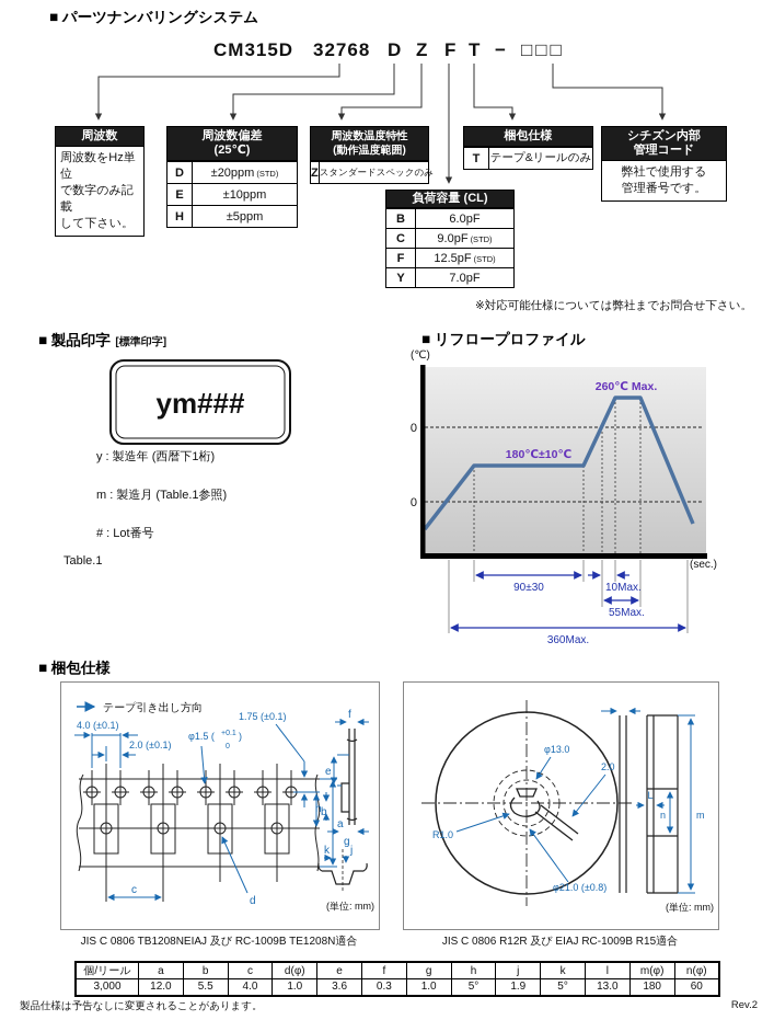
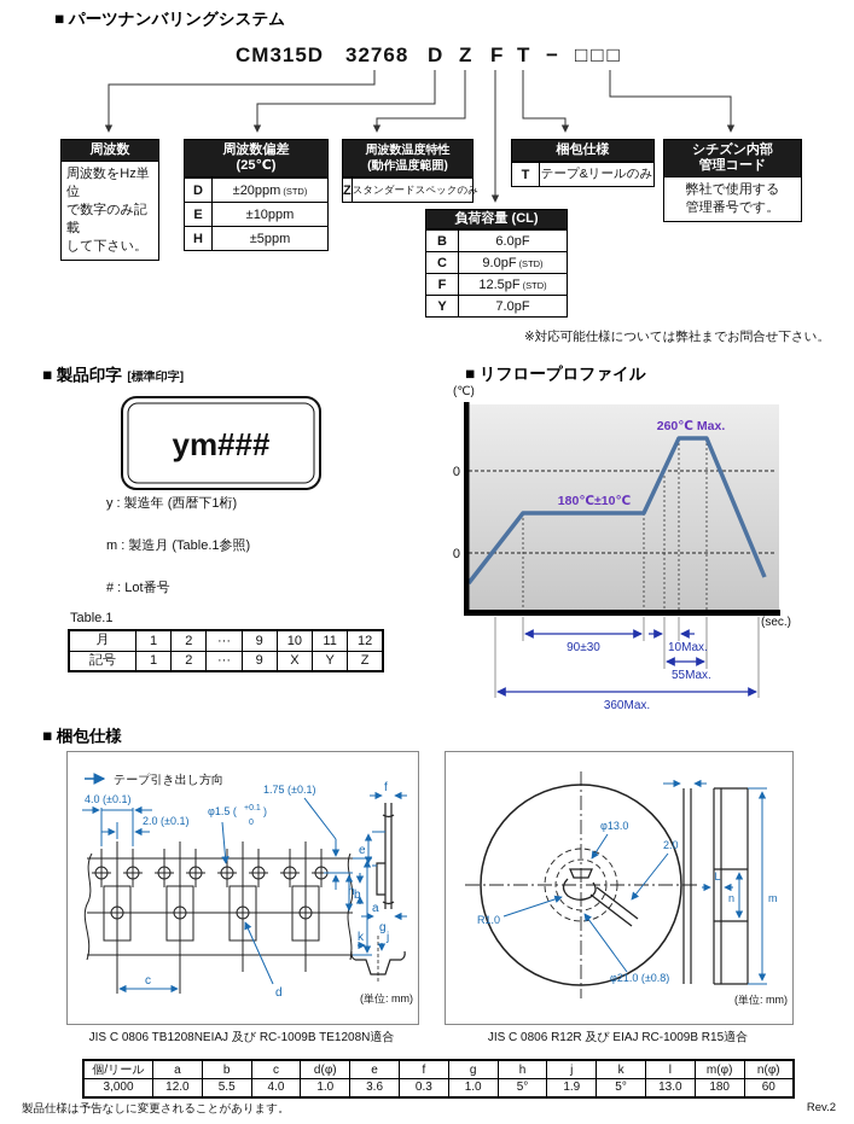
  ■ パーツナンバリングシステム
  CM315D
  32768
  D
  Z
  F
  T
  −
  □□□
  周波数
  周波数をHz単位
  で数字のみ記載
  して下さい。
  周波数偏差
  (25℃)
  D
  ±20ppm (STD)
  E
  ±10ppm
  H
  ±5ppm
  周波数温度特性
  (動作温度範囲)
  Z
  スタンダードスペックのみ
  梱包仕様
  T
  テープ&リールのみ
  シチズン内部
  管理コード
  弊社で使用する
  管理番号です。
  負荷容量 (CL)
  B
  6.0pF
  C
  9.0pF (STD)
  F
  12.5pF (STD)
  Y
  7.0pF
  ※対応可能仕様については弊社までお問合せ下さい。
  ■ 製品印字 [標準印字]
  ym###
  y : 製造年 (西暦下1桁)
  m : 製造月 (Table.1参照)
  # : Lot番号
  Table.1
+ 月	1	2	···	9	10	11	12
+ 記号	1	2	···	9	X	Y	Z
  ■ リフロープロファイル
  (℃)
  (sec.)
  260℃ Max.
  180℃±10℃
  90±30
  10Max.
  55Max.
  360Max.
  ■ 梱包仕様
  テープ引き出し方向
  4.0 (±0.1)
  2.0 (±0.1)
  φ1.5 (
  )
  1.75 (±0.1)
  b
  a
  c
  d
  f
  e
  h
  g
  k
  j
  (単位: mm)
  JIS C 0806 TB1208NEIAJ 及び RC-1009B TE1208N適合
  φ13.0
  2.0
  R1.0
  φ21.0 (±0.8)
  L
  n
  m
  (単位: mm)
  JIS C 0806 R12R 及び EIAJ RC-1009B R15適合
  個/リール	a	b	c	d(φ)	e	f	g	h	j	k	l	m(φ)	n(φ)
  3,000	12.0	5.5	4.0	1.0	3.6	0.3	1.0	5°	1.9	5°	13.0	180	60
  製品仕様は予告なしに変更されることがあります。
  Rev.2
